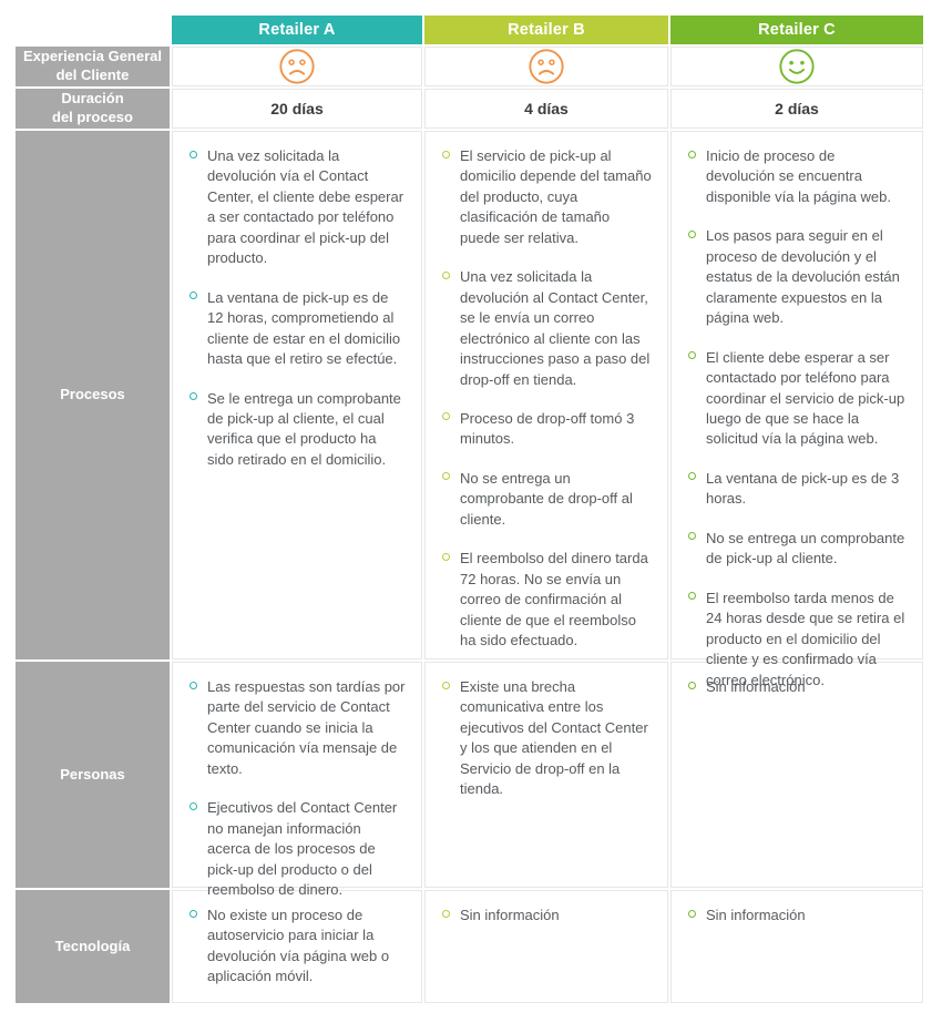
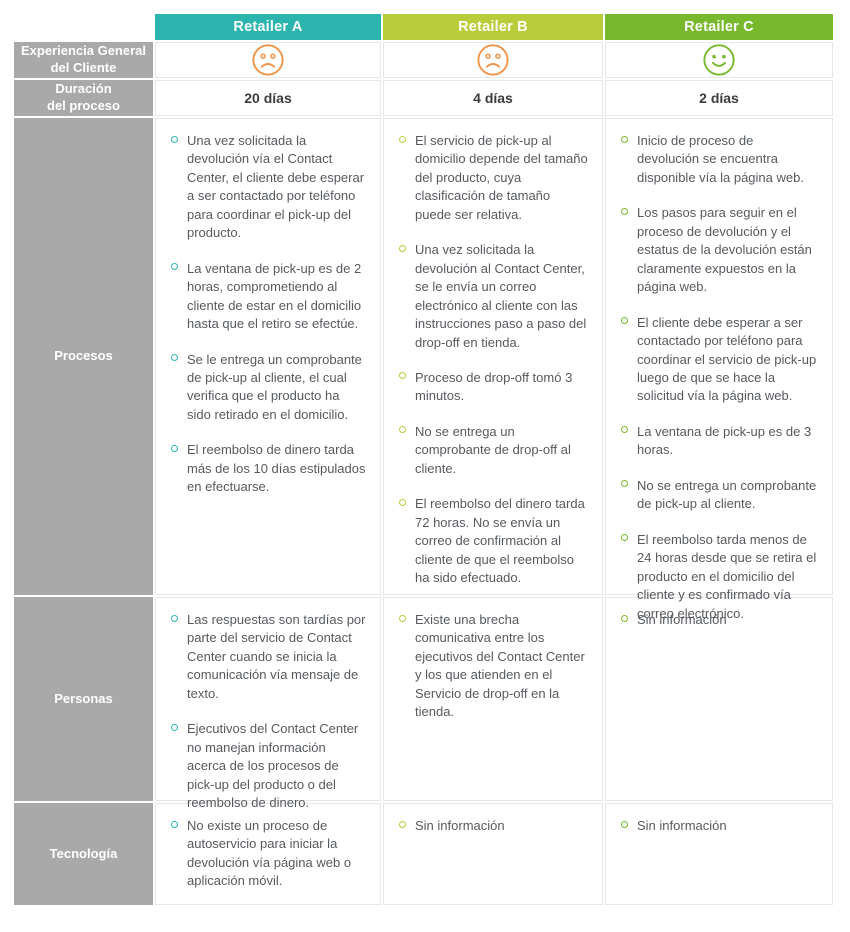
  Retailer A
  Retailer B
  Retailer C
  Experiencia General
  del Cliente
  Duración
  del proceso
  20 días
  4 días
  2 días
  Procesos
  Una vez solicitada la devolución vía el Contact Center, el cliente debe esperar a ser contactado por teléfono para coordinar el pick-up del producto.
- La ventana de pick-up es de 12 horas, comprometiendo al cliente de estar en el domicilio hasta que el retiro se efectúe.
+ La ventana de pick-up es de 2 horas, comprometiendo al cliente de estar en el domicilio hasta que el retiro se efectúe.
  Se le entrega un comprobante de pick-up al cliente, el cual verifica que el producto ha sido retirado en el domicilio.
+ El reembolso de dinero tarda más de los 10 días estipulados en efectuarse.
  El servicio de pick-up al domicilio depende del tamaño del producto, cuya clasificación de tamaño puede ser relativa.
  Una vez solicitada la devolución al Contact Center, se le envía un correo electrónico al cliente con las instrucciones paso a paso del drop-off en tienda.
  Proceso de drop-off tomó 3 minutos.
  No se entrega un comprobante de drop-off al cliente.
  El reembolso del dinero tarda 72 horas. No se envía un correo de confirmación al cliente de que el reembolso ha sido efectuado.
  Inicio de proceso de devolución se encuentra disponible vía la página web.
  Los pasos para seguir en el proceso de devolución y el estatus de la devolución están claramente expuestos en la página web.
  El cliente debe esperar a ser contactado por teléfono para coordinar el servicio de pick-up luego de que se hace la solicitud vía la página web.
  La ventana de pick-up es de 3 horas.
  No se entrega un comprobante de pick-up al cliente.
  El reembolso tarda menos de 24 horas desde que se retira el producto en el domicilio del cliente y es confirmado vía correo electrónico.
  Personas
  Las respuestas son tardías por parte del servicio de Contact Center cuando se inicia la comunicación vía mensaje de texto.
  Ejecutivos del Contact Center no manejan información acerca de los procesos de pick-up del producto o del reembolso de dinero.
  Existe una brecha comunicativa entre los ejecutivos del Contact Center y los que atienden en el Servicio de drop-off en la tienda.
  Sin información
  Tecnología
  No existe un proceso de autoservicio para iniciar la devolución vía página web o aplicación móvil.
  Sin información
  Sin información
